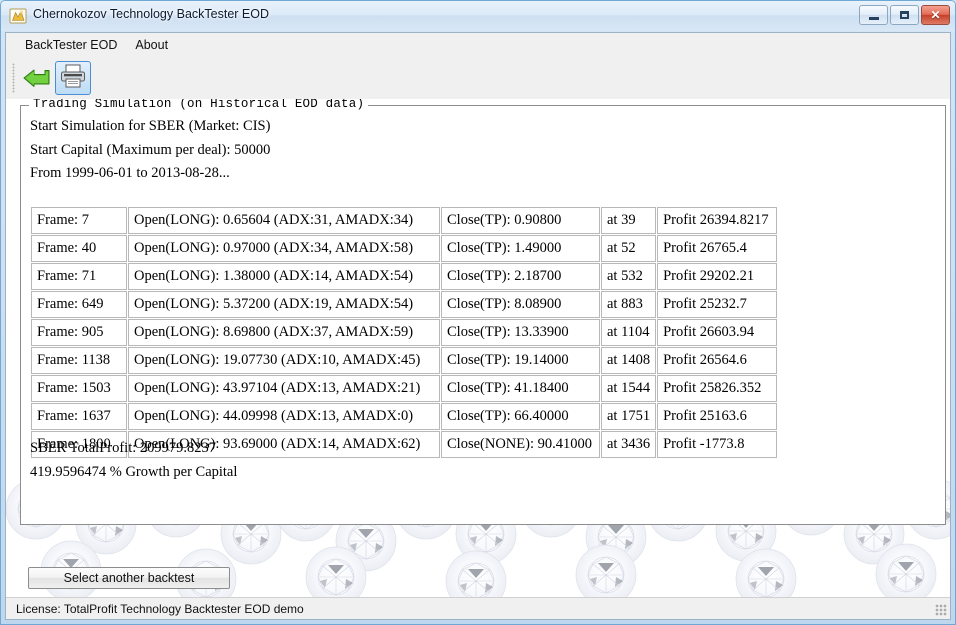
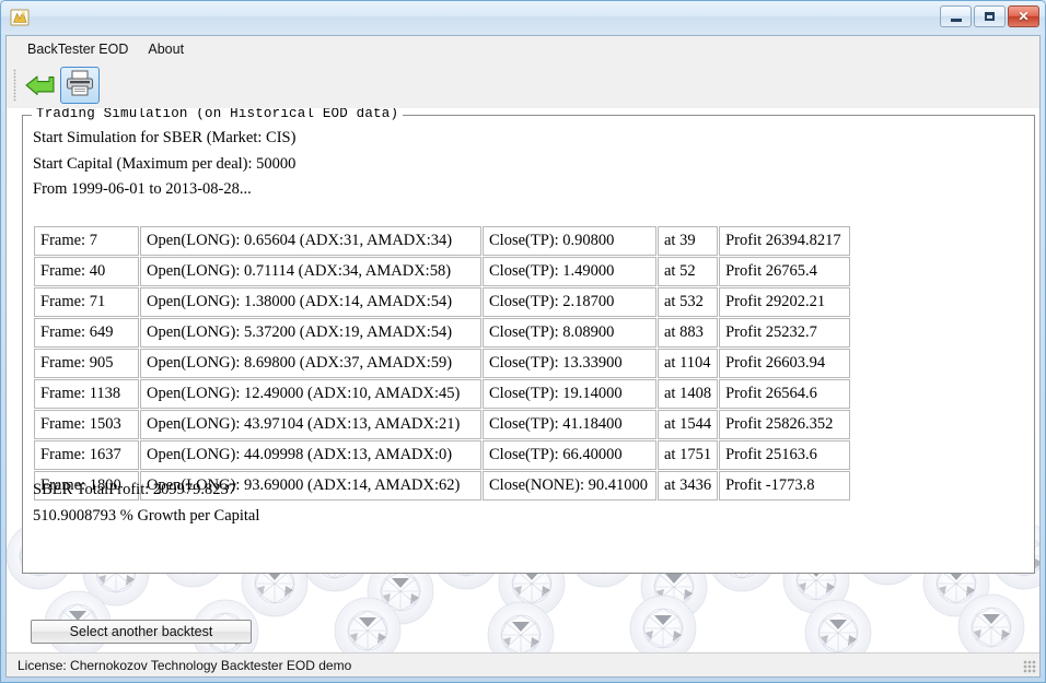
- Chernokozov Technology BackTester EOD
  ✕
  BackTester EOD
  About
  Trading Simulation (on Historical EOD data)
  Start Simulation for SBER (Market: CIS)
  Start Capital (Maximum per deal): 50000
  From 1999-06-01 to 2013-08-28...
  Frame: 7	Open(LONG): 0.65604 (ADX:31, AMADX:34)	Close(TP): 0.90800	at 39	Profit 26394.8217
- Frame: 40	Open(LONG): 0.97000 (ADX:34, AMADX:58)	Close(TP): 1.49000	at 52	Profit 26765.4
+ Frame: 40	Open(LONG): 0.71114 (ADX:34, AMADX:58)	Close(TP): 1.49000	at 52	Profit 26765.4
  Frame: 71	Open(LONG): 1.38000 (ADX:14, AMADX:54)	Close(TP): 2.18700	at 532	Profit 29202.21
  Frame: 649	Open(LONG): 5.37200 (ADX:19, AMADX:54)	Close(TP): 8.08900	at 883	Profit 25232.7
  Frame: 905	Open(LONG): 8.69800 (ADX:37, AMADX:59)	Close(TP): 13.33900	at 1104	Profit 26603.94
- Frame: 1138	Open(LONG): 19.07730 (ADX:10, AMADX:45)	Close(TP): 19.14000	at 1408	Profit 26564.6
+ Frame: 1138	Open(LONG): 12.49000 (ADX:10, AMADX:45)	Close(TP): 19.14000	at 1408	Profit 26564.6
  Frame: 1503	Open(LONG): 43.97104 (ADX:13, AMADX:21)	Close(TP): 41.18400	at 1544	Profit 25826.352
  Frame: 1637	Open(LONG): 44.09998 (ADX:13, AMADX:0)	Close(TP): 66.40000	at 1751	Profit 25163.6
  Frame: 1800	Open(LONG): 93.69000 (ADX:14, AMADX:62)	Close(NONE): 90.41000	at 3436	Profit -1773.8
  SBER TotalProfit: 209979.8237
- 419.9596474 % Growth per Capital
+ 510.9008793 % Growth per Capital
  Select another backtest
- License: TotalProfit Technology Backtester EOD demo
+ License: Chernokozov Technology Backtester EOD demo
